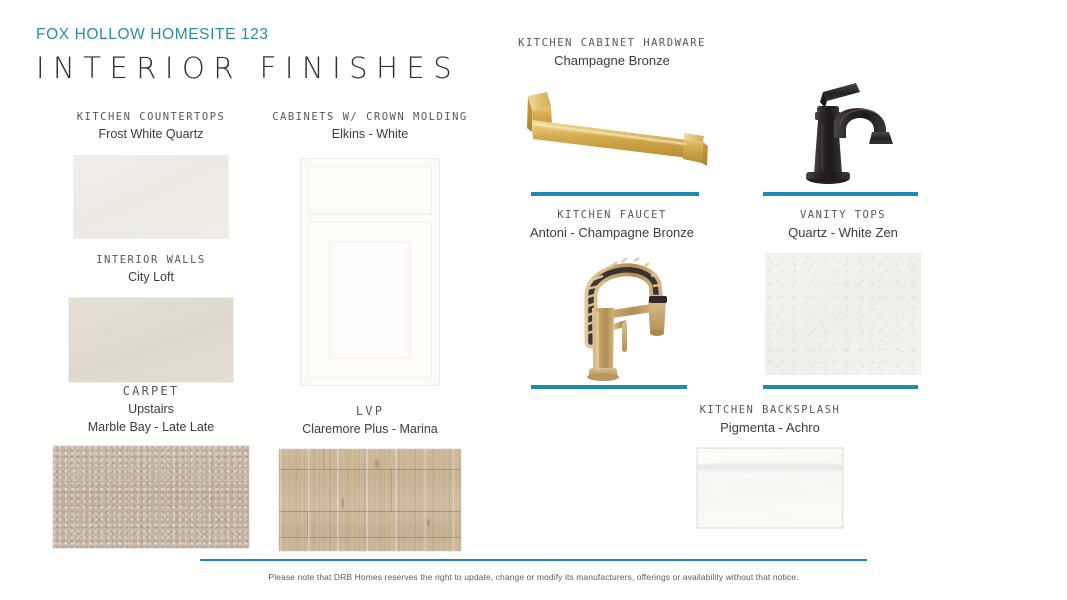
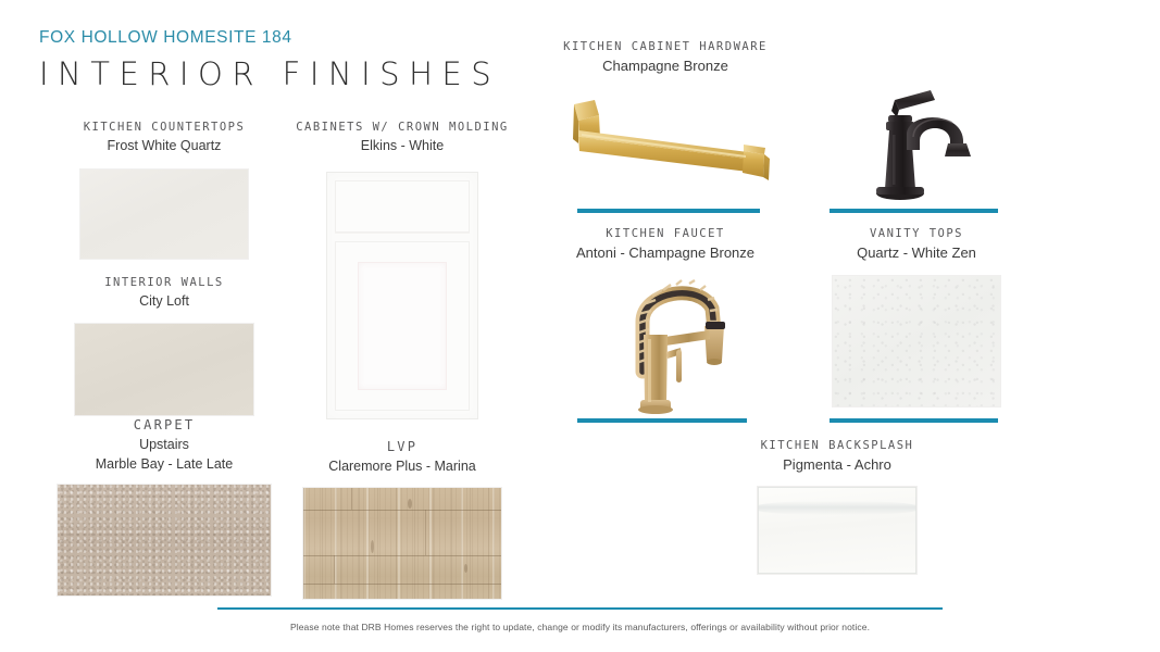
- FOX HOLLOW HOMESITE 123
+ FOX HOLLOW HOMESITE 184
  INTERIOR FINISHES
  KITCHEN COUNTERTOPS
  Frost White Quartz
  INTERIOR WALLS
  City Loft
  CARPET
  Upstairs
  Marble Bay - Late Late
  CABINETS W/ CROWN MOLDING
  Elkins - White
  LVP
  Claremore Plus - Marina
  KITCHEN CABINET HARDWARE
  Champagne Bronze
  KITCHEN FAUCET
  Antoni - Champagne Bronze
  VANITY TOPS
  Quartz - White Zen
  KITCHEN BACKSPLASH
  Pigmenta - Achro
- Please note that DRB Homes reserves the right to update, change or modify its manufacturers, offerings or availability without that notice.
+ Please note that DRB Homes reserves the right to update, change or modify its manufacturers, offerings or availability without prior notice.
